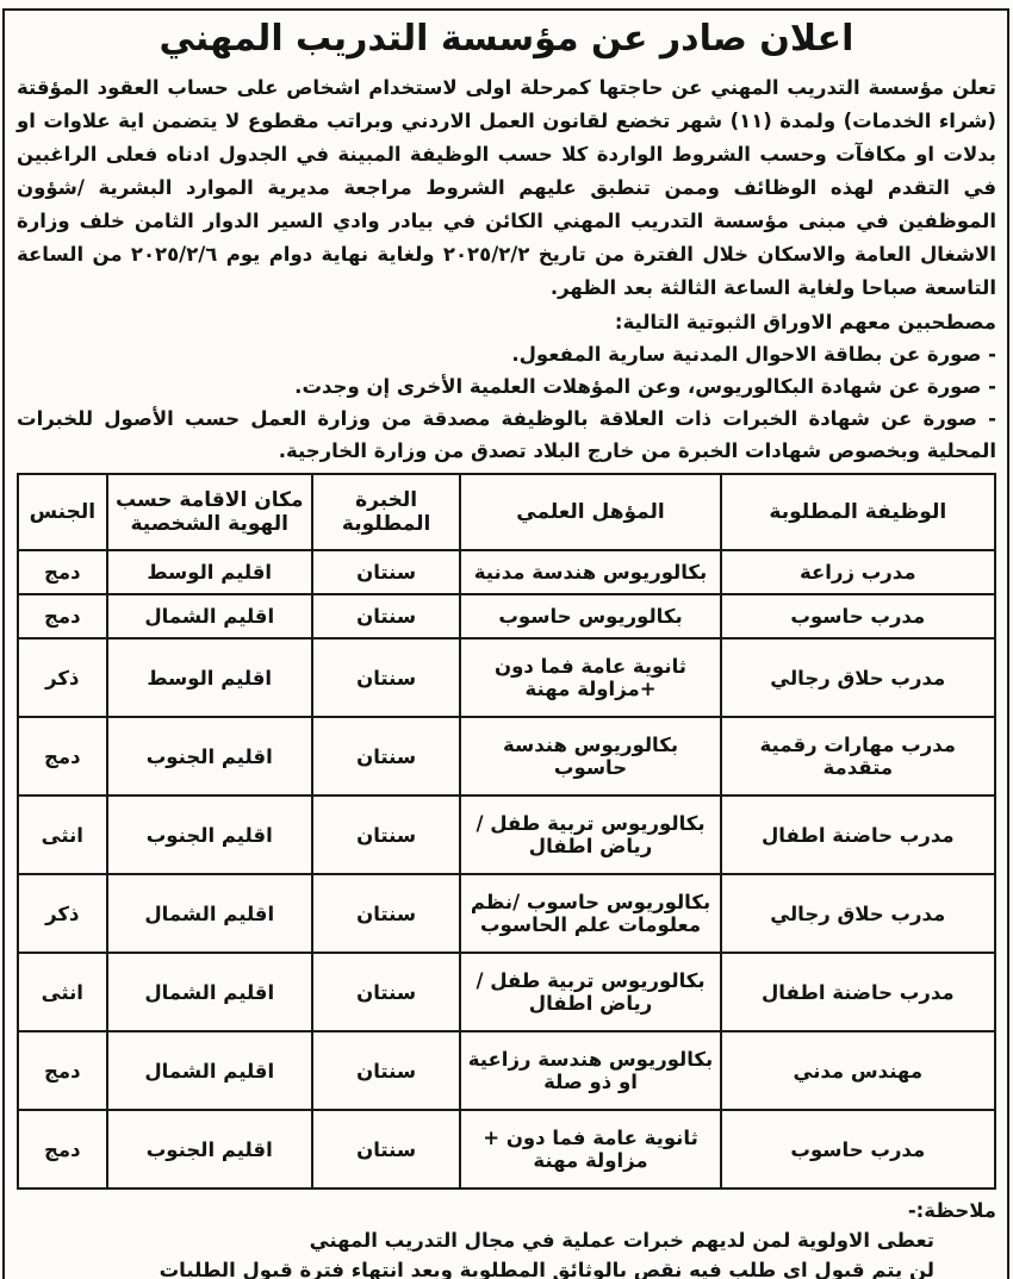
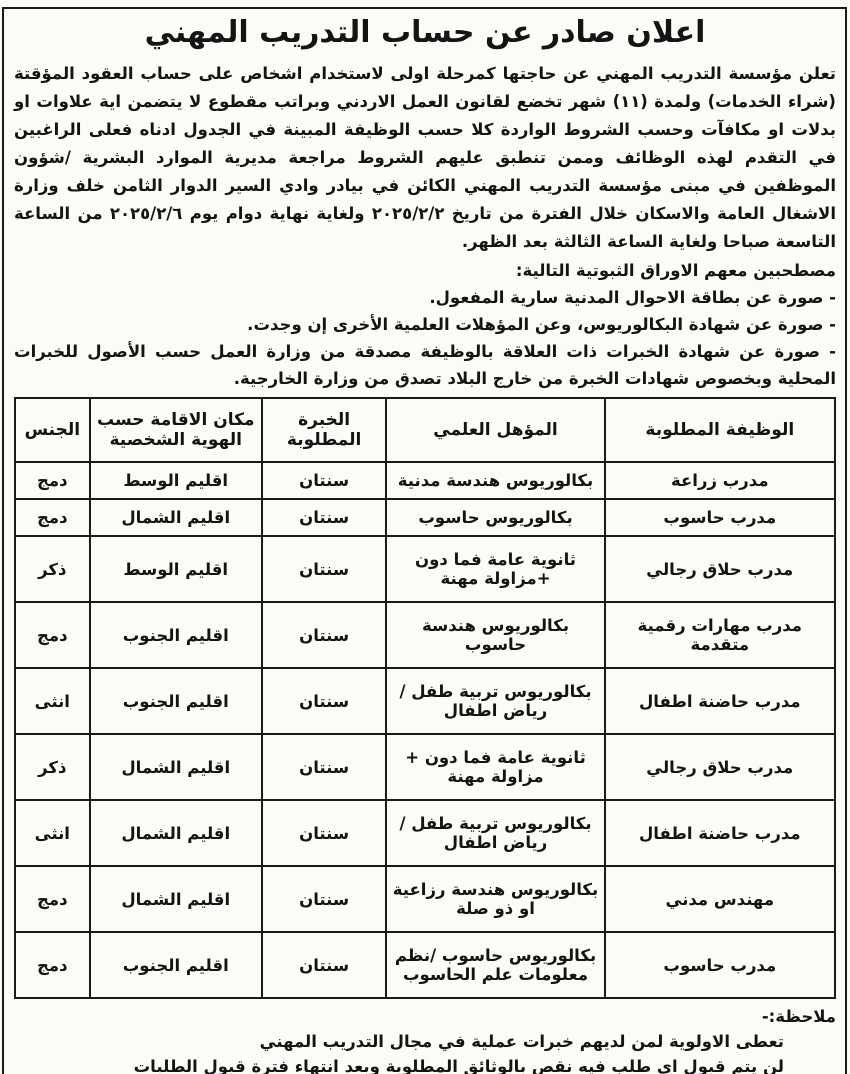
- اعلان صادر عن مؤسسة التدريب المهني
+ اعلان صادر عن حساب التدريب المهني
  تعلن مؤسسة التدريب المهني عن حاجتها كمرحلة اولى لاستخدام اشخاص على حساب العقود المؤقتة (شراء الخدمات) ولمدة (١١) شهر تخضع لقانون العمل الاردني وبراتب مقطوع لا يتضمن اية علاوات او بدلات او مكافآت وحسب الشروط الواردة كلا حسب الوظيفة المبينة في الجدول ادناه فعلى الراغبين في التقدم لهذه الوظائف وممن تنطبق عليهم الشروط مراجعة مديرية الموارد البشرية /شؤون الموظفين في مبنى مؤسسة التدريب المهني الكائن في بيادر وادي السير الدوار الثامن خلف وزارة الاشغال العامة والاسكان خلال الفترة من تاريخ ٢٠٢٥/٢/٢ ولغاية نهاية دوام يوم ٢٠٢٥/٢/٦ من الساعة التاسعة صباحا ولغاية الساعة الثالثة بعد الظهر.
  مصطحبين معهم الاوراق الثبوتية التالية:
  - صورة عن بطاقة الاحوال المدنية سارية المفعول.
  - صورة عن شهادة البكالوريوس، وعن المؤهلات العلمية الأخرى إن وجدت.
  - صورة عن شهادة الخبرات ذات العلاقة بالوظيفة مصدقة من وزارة العمل حسب الأصول للخبرات المحلية وبخصوص شهادات الخبرة من خارج البلاد تصدق من وزارة الخارجية.
  الوظيفة المطلوبة	المؤهل العلمي	الخبرة المطلوبة	مكان الاقامة حسب الهوية الشخصية	الجنس
  مدرب زراعة	بكالوريوس هندسة مدنية	سنتان	اقليم الوسط	دمج
  مدرب حاسوب	بكالوريوس حاسوب	سنتان	اقليم الشمال	دمج
  مدرب حلاق رجالي	ثانوية عامة فما دون +مزاولة مهنة	سنتان	اقليم الوسط	ذكر
  مدرب مهارات رقمية متقدمة	بكالوريوس هندسة حاسوب	سنتان	اقليم الجنوب	دمج
  مدرب حاضنة اطفال	بكالوريوس تربية طفل / رياض اطفال	سنتان	اقليم الجنوب	انثى
- مدرب حلاق رجالي	بكالوريوس حاسوب /نظم معلومات علم الحاسوب	سنتان	اقليم الشمال	ذكر
+ مدرب حلاق رجالي	ثانوية عامة فما دون + مزاولة مهنة	سنتان	اقليم الشمال	ذكر
  مدرب حاضنة اطفال	بكالوريوس تربية طفل / رياض اطفال	سنتان	اقليم الشمال	انثى
  مهندس مدني	بكالوريوس هندسة رزاعية او ذو صلة	سنتان	اقليم الشمال	دمج
- مدرب حاسوب	ثانوية عامة فما دون + مزاولة مهنة	سنتان	اقليم الجنوب	دمج
+ مدرب حاسوب	بكالوريوس حاسوب /نظم معلومات علم الحاسوب	سنتان	اقليم الجنوب	دمج
  ملاحظة:-
  تعطى الاولوية لمن لديهم خبرات عملية في مجال التدريب المهني
  لن يتم قبول اي طلب فيه نقص بالوثائق المطلوبة وبعد انتهاء فترة قبول الطلبات
